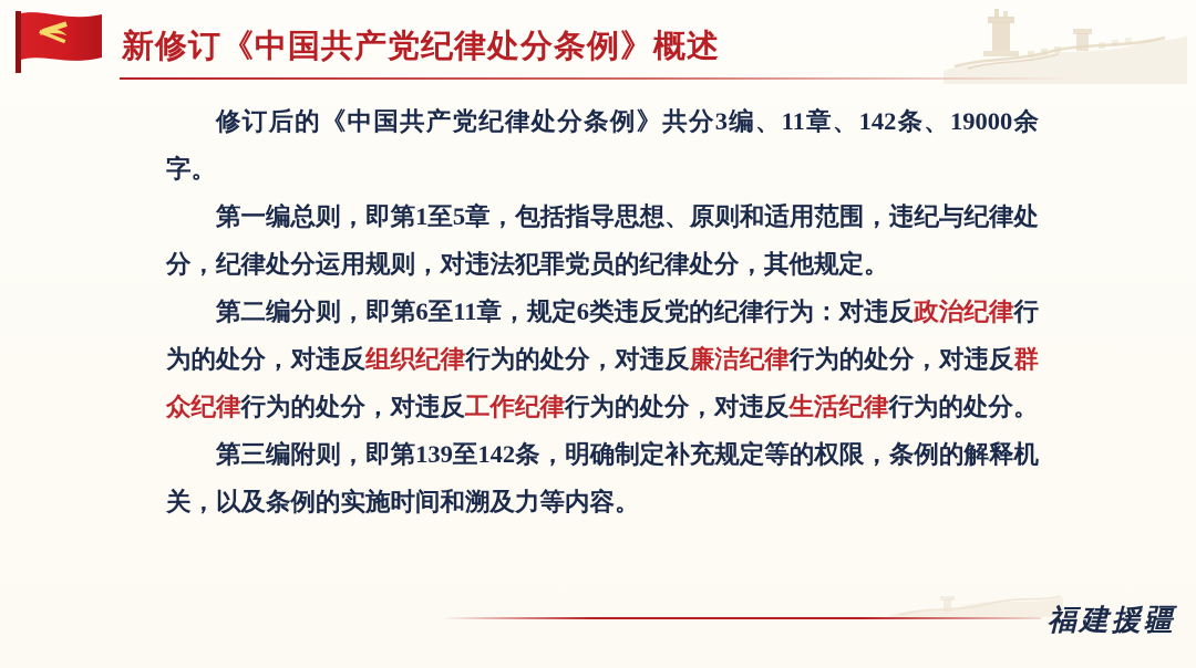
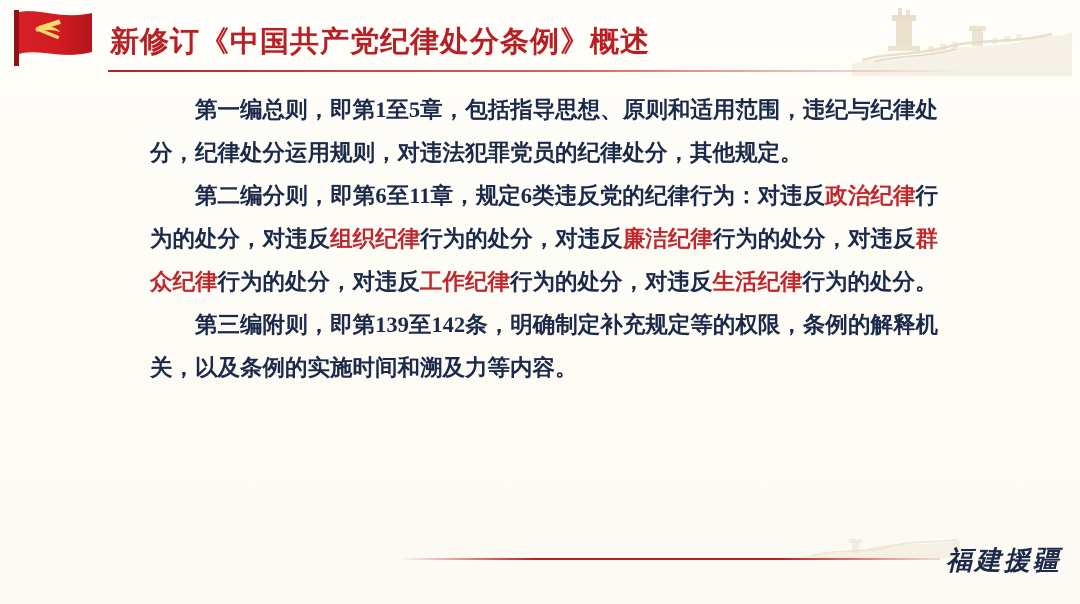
  新修订《中国共产党纪律处分条例》概述
- 修订后的《中国共产党纪律处分条例》共分3编、11章、142条、19000余字。
  第一编总则，即第1至5章，包括指导思想、原则和适用范围，违纪与纪律处分，纪律处分运用规则，对违法犯罪党员的纪律处分，其他规定。
  第二编分则，即第6至11章，规定6类违反党的纪律行为：对违反政治纪律行为的处分，对违反组织纪律行为的处分，对违反廉洁纪律行为的处分，对违反群众纪律行为的处分，对违反工作纪律行为的处分，对违反生活纪律行为的处分。
  第三编附则，即第139至142条，明确制定补充规定等的权限，条例的解释机关，以及条例的实施时间和溯及力等内容。
  福建援疆
